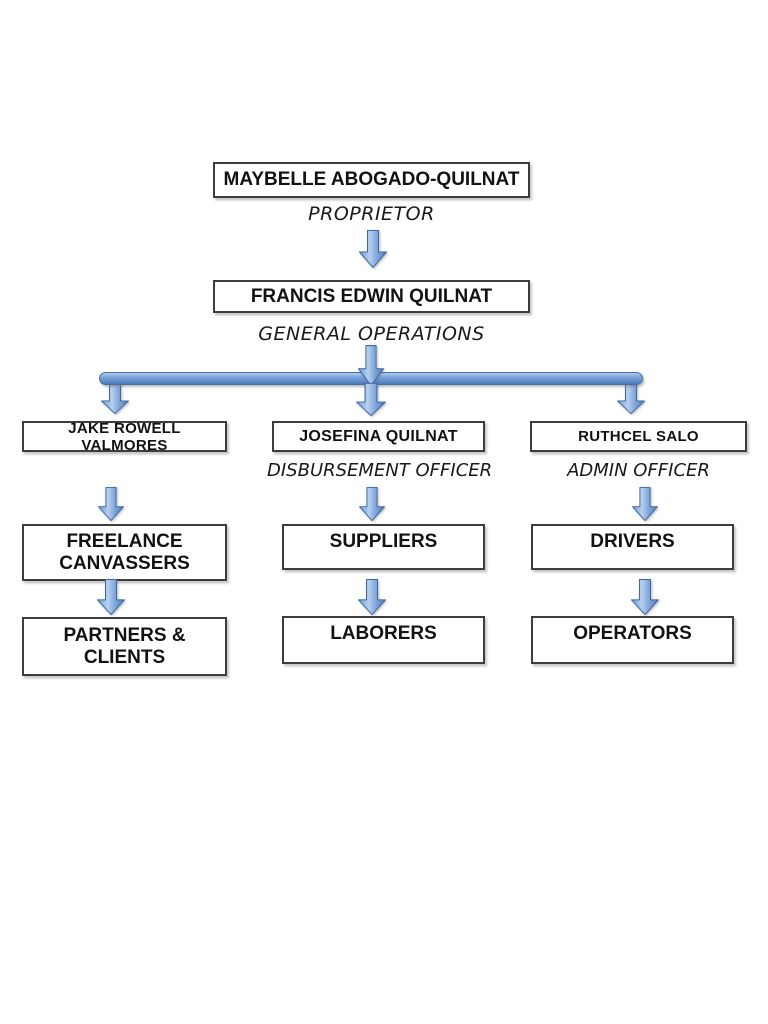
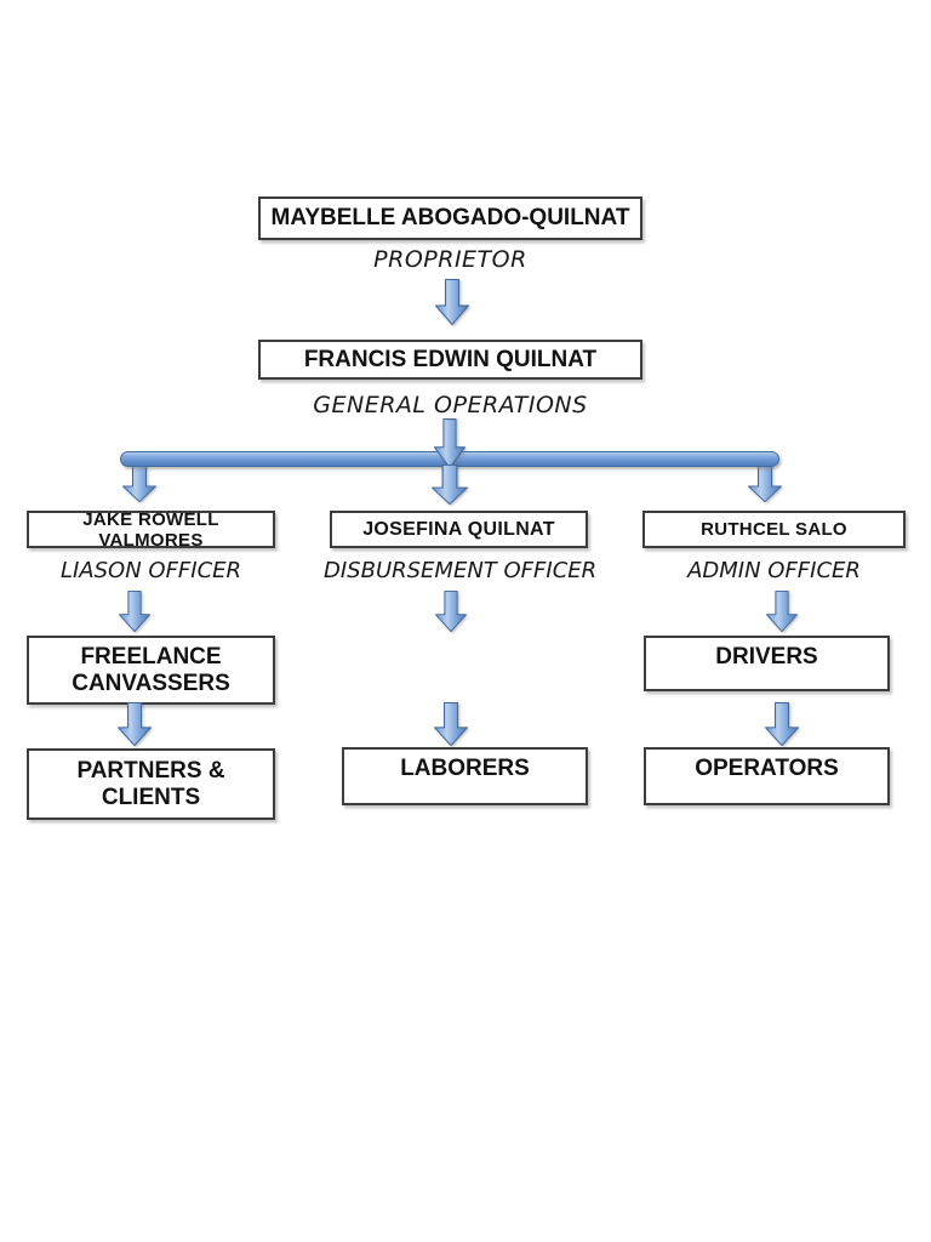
  MAYBELLE ABOGADO-QUILNAT
  PROPRIETOR
  FRANCIS EDWIN QUILNAT
  GENERAL OPERATIONS
  JAKE ROWELL VALMORES
  JOSEFINA QUILNAT
  RUTHCEL SALO
+ LIASON OFFICER
  DISBURSEMENT OFFICER
  ADMIN OFFICER
  FREELANCE CANVASSERS
- SUPPLIERS
  DRIVERS
  PARTNERS & CLIENTS
  LABORERS
  OPERATORS
